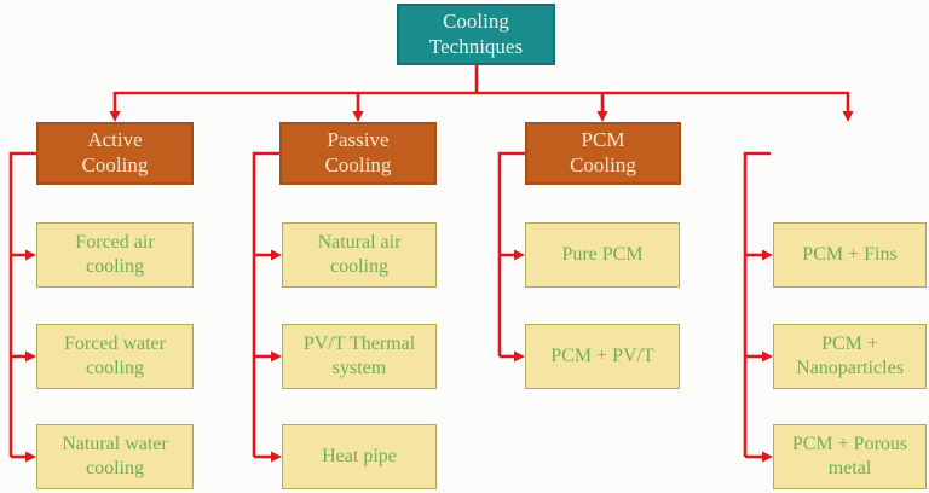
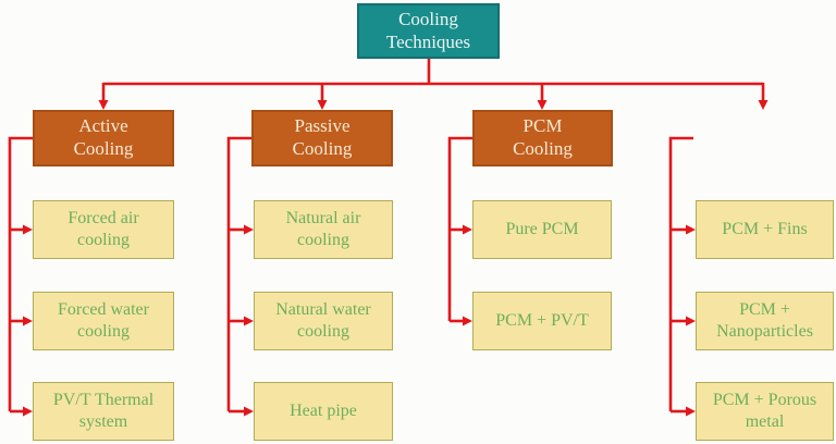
  Cooling Techniques
  Active Cooling
  Passive Cooling
  PCM Cooling
  Forced air cooling
  Forced water cooling
- Natural water cooling
+ PV/T Thermal system
  Natural air cooling
- PV/T Thermal system
+ Natural water cooling
  Heat pipe
  Pure PCM
  PCM + PV/T
  PCM + Fins
  PCM + Nanoparticles
  PCM + Porous metal
